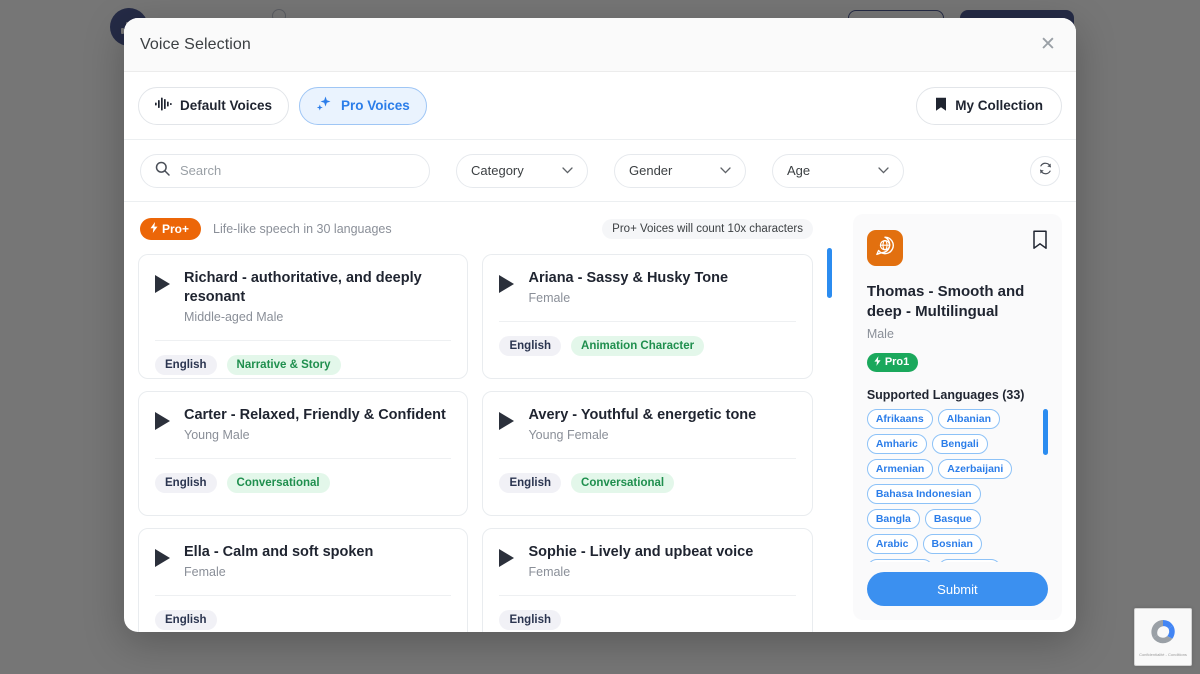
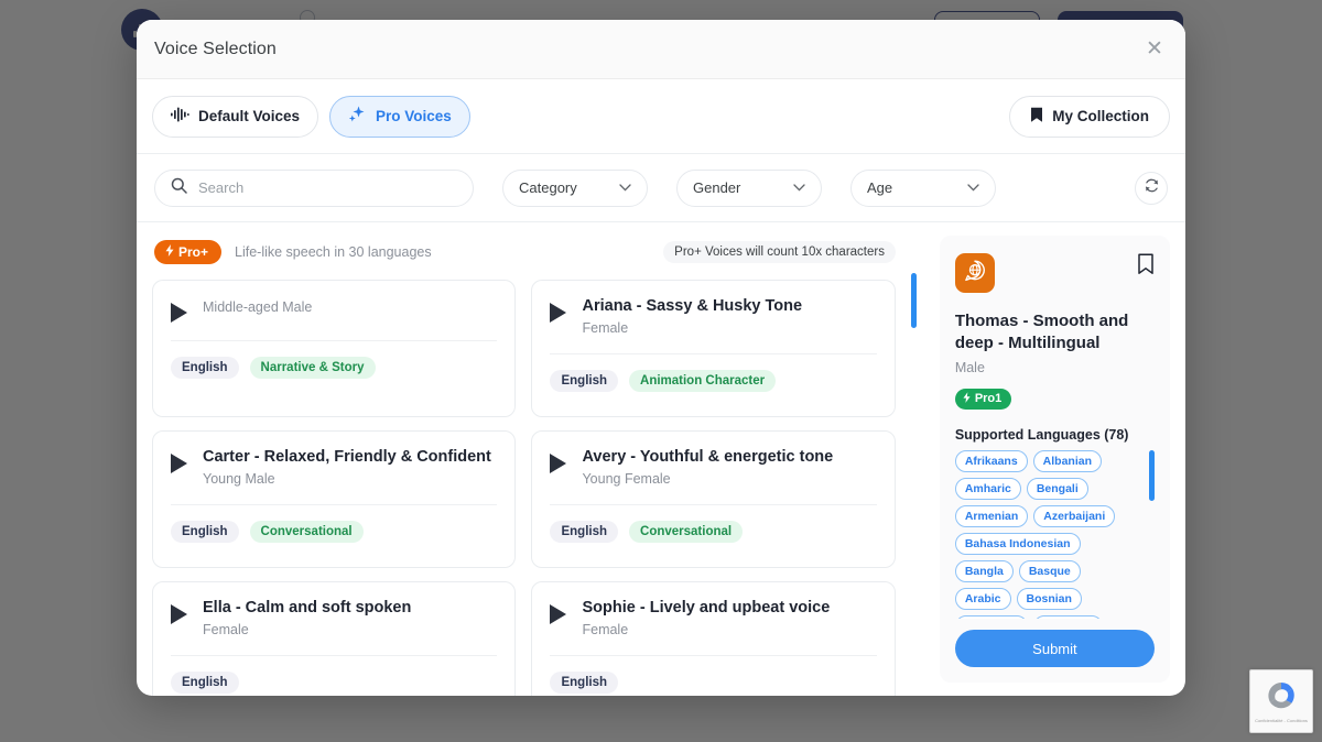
  Voice Selection
  ✕
  Default Voices
  Pro Voices
  My Collection
  Search
  Category
  Gender
  Age
  Pro+
  Life-like speech in 30 languages
  Pro+ Voices will count 10x characters
- Richard - authoritative, and deeply resonant
  Middle-aged Male
  English
  Narrative & Story
  Ariana - Sassy & Husky Tone
  Female
  English
  Animation Character
  Carter - Relaxed, Friendly & Confident
  Young Male
  English
  Conversational
  Avery - Youthful & energetic tone
  Young Female
  English
  Conversational
  Ella - Calm and soft spoken
  Female
  English
  Sophie - Lively and upbeat voice
  Female
  English
  Thomas - Smooth and deep - Multilingual
  Male
  Pro1
- Supported Languages (33)
+ Supported Languages (78)
  Afrikaans
  Albanian
  Amharic
  Bengali
  Armenian
  Azerbaijani
  Bahasa Indonesian
  Bangla
  Basque
  Arabic
  Bosnian
  Submit
